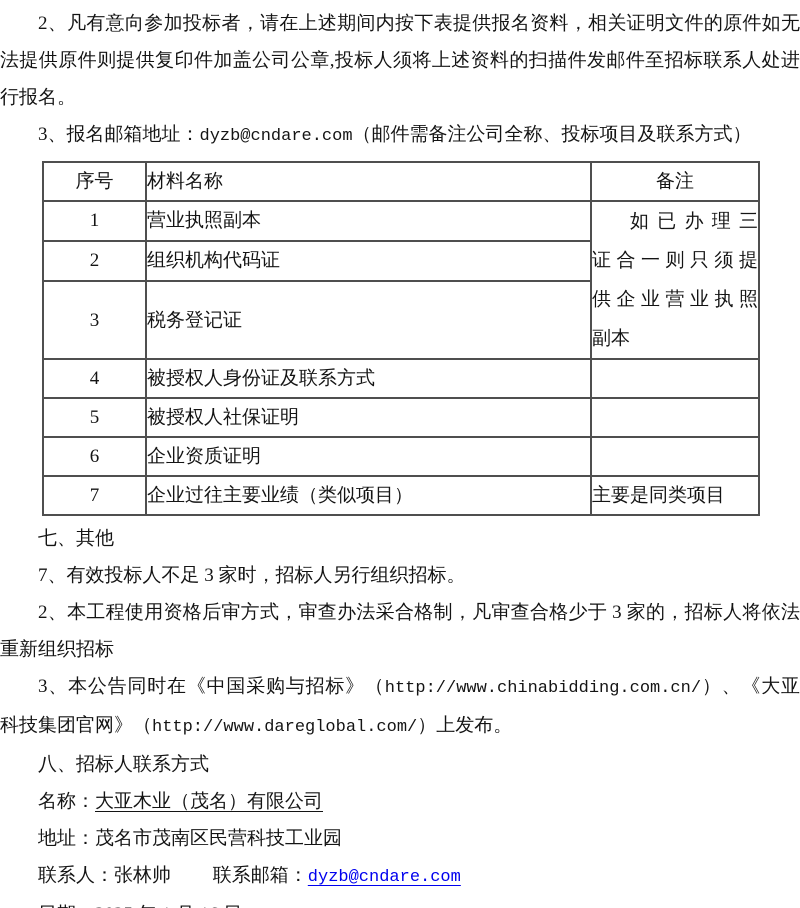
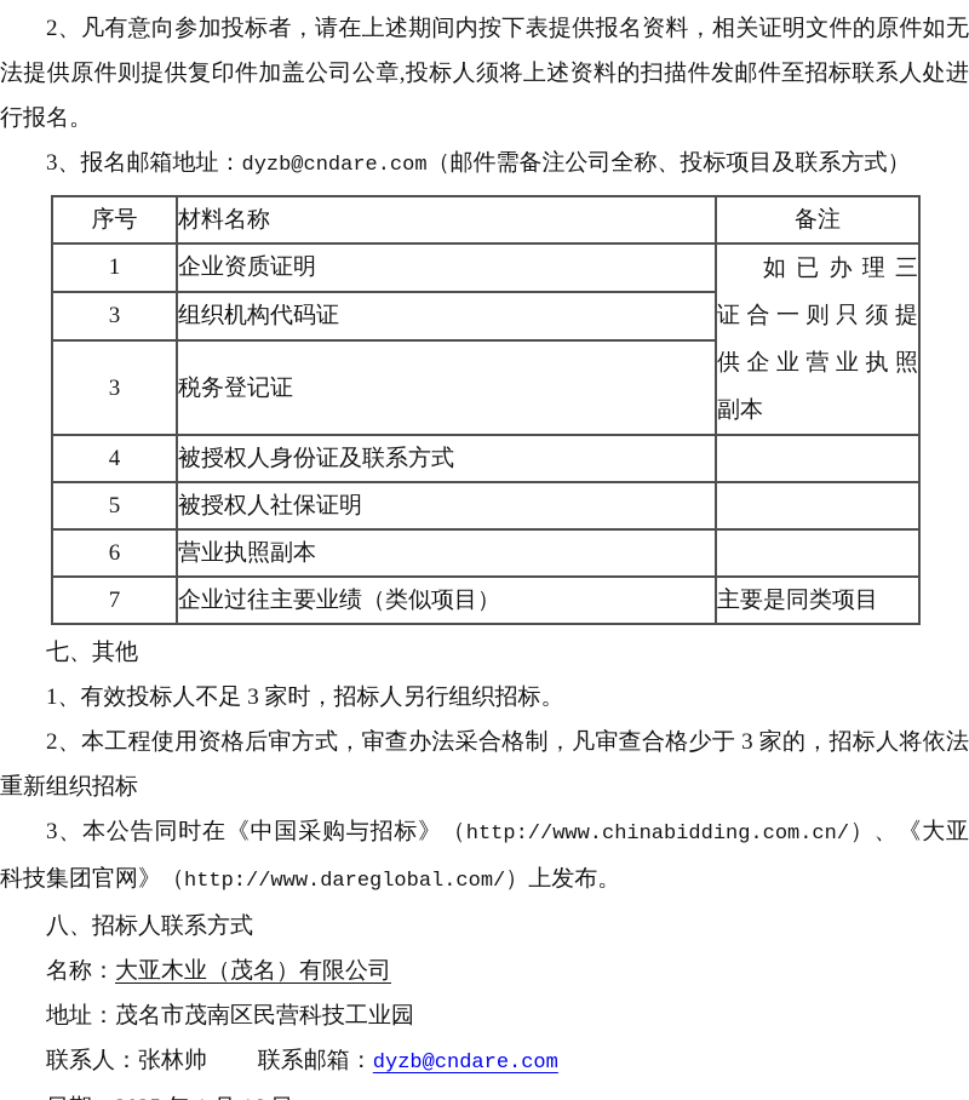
  2、凡有意向参加投标者，请在上述期间内按下表提供报名资料，相关证明文件的原件如无法提供原件则提供复印件加盖公司公章,投标人须将上述资料的扫描件发邮件至招标联系人处进行报名。
  3、报名邮箱地址：dyzb@cndare.com（邮件需备注公司全称、投标项目及联系方式）
  序号	材料名称	备注
- 1	营业执照副本	如已办理三 证合一则只须提 供企业营业执照 副本
+ 1	企业资质证明	如已办理三 证合一则只须提 供企业营业执照 副本
- 2	组织机构代码证
+ 3	组织机构代码证
  3	税务登记证
  4	被授权人身份证及联系方式
  5	被授权人社保证明
- 6	企业资质证明
+ 6	营业执照副本
  7	企业过往主要业绩（类似项目）	主要是同类项目
  七、其他
- 7、有效投标人不足 3 家时，招标人另行组织招标。
+ 1、有效投标人不足 3 家时，招标人另行组织招标。
  2、本工程使用资格后审方式，审查办法采合格制，凡审查合格少于 3 家的，招标人将依法重新组织招标
  3、本公告同时在《中国采购与招标》（http://www.chinabidding.com.cn/）、《大亚科技集团官网》（http://www.dareglobal.com/）上发布。
  八、招标人联系方式
  名称：大亚木业（茂名）有限公司
  地址：茂名市茂南区民营科技工业园
  联系人：张林帅 联系邮箱：dyzb@cndare.com
